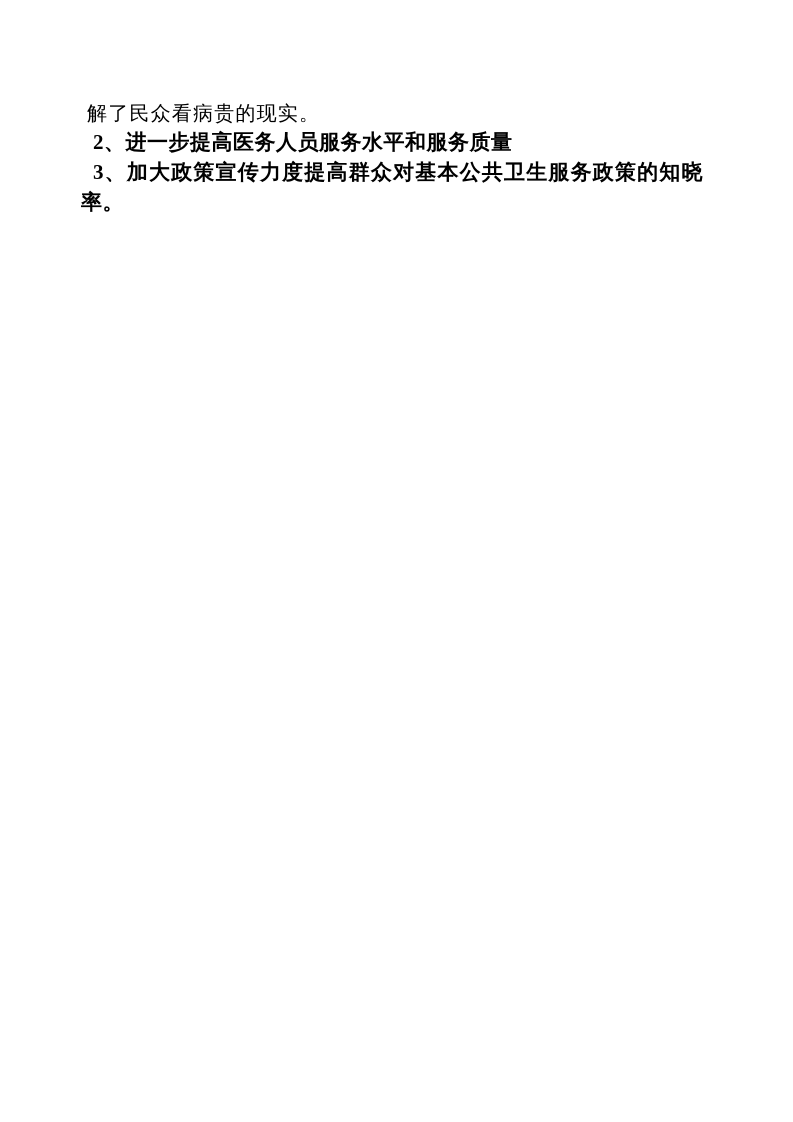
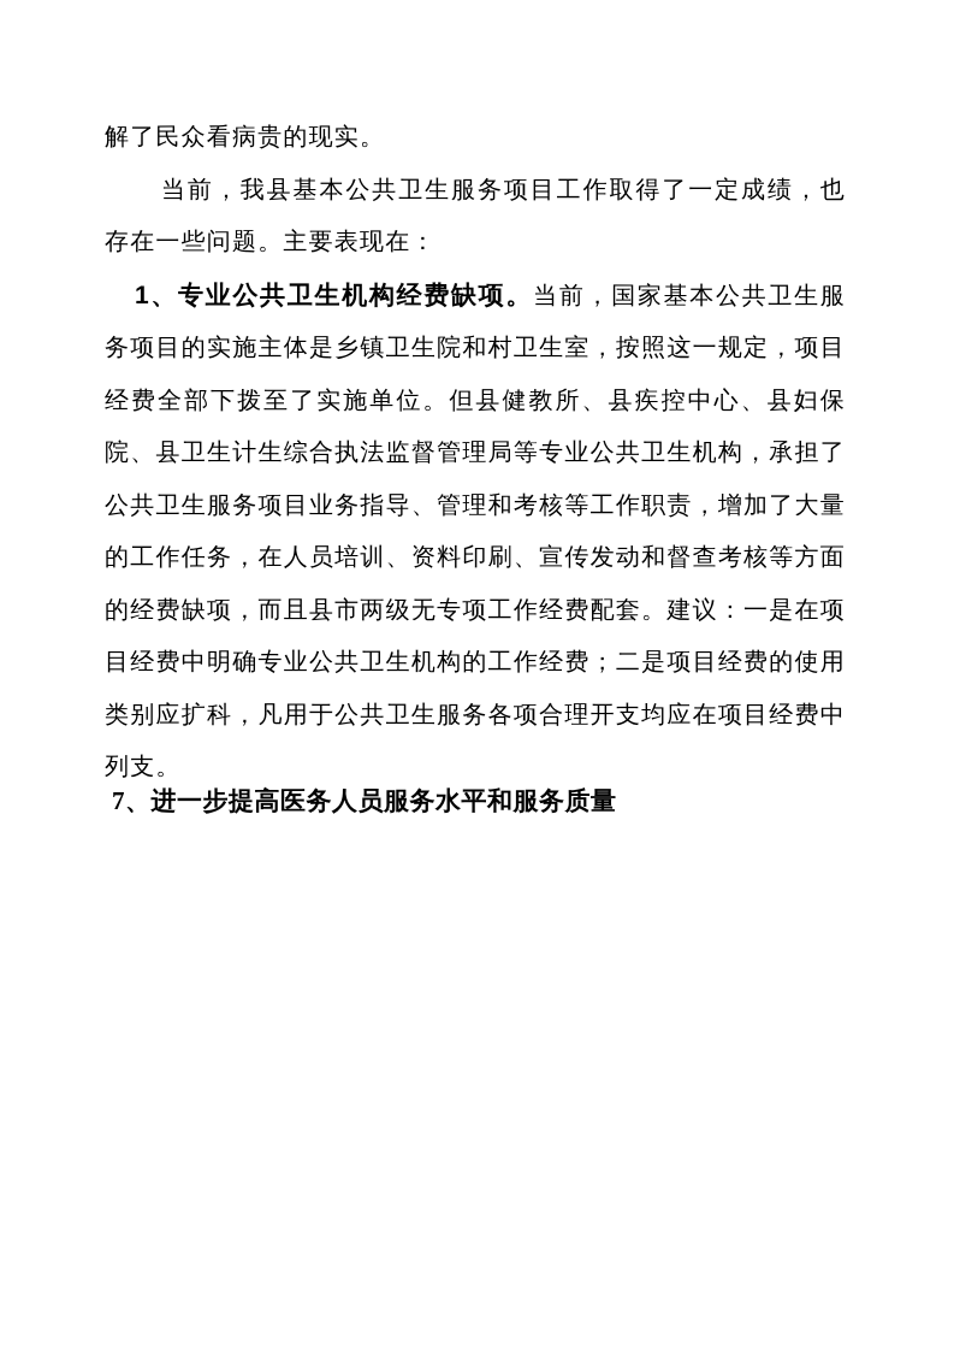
  解了民众看病贵的现实。
+ 当前，我县基本公共卫生服务项目工作取得了一定成绩，也存在一些问题。主要表现在：
+ 1、专业公共卫生机构经费缺项。当前，国家基本公共卫生服务项目的实施主体是乡镇卫生院和村卫生室，按照这一规定，项目经费全部下拨至了实施单位。但县健教所、县疾控中心、县妇保院、县卫生计生综合执法监督管理局等专业公共卫生机构，承担了公共卫生服务项目业务指导、管理和考核等工作职责，增加了大量的工作任务，在人员培训、资料印刷、宣传发动和督查考核等方面的经费缺项，而且县市两级无专项工作经费配套。建议：一是在项目经费中明确专业公共卫生机构的工作经费；二是项目经费的使用类别应扩科，凡用于公共卫生服务各项合理开支均应在项目经费中列支。
- 2、进一步提高医务人员服务水平和服务质量
+ 7、进一步提高医务人员服务水平和服务质量
- 3、加大政策宣传力度提高群众对基本公共卫生服务政策的知晓率。
